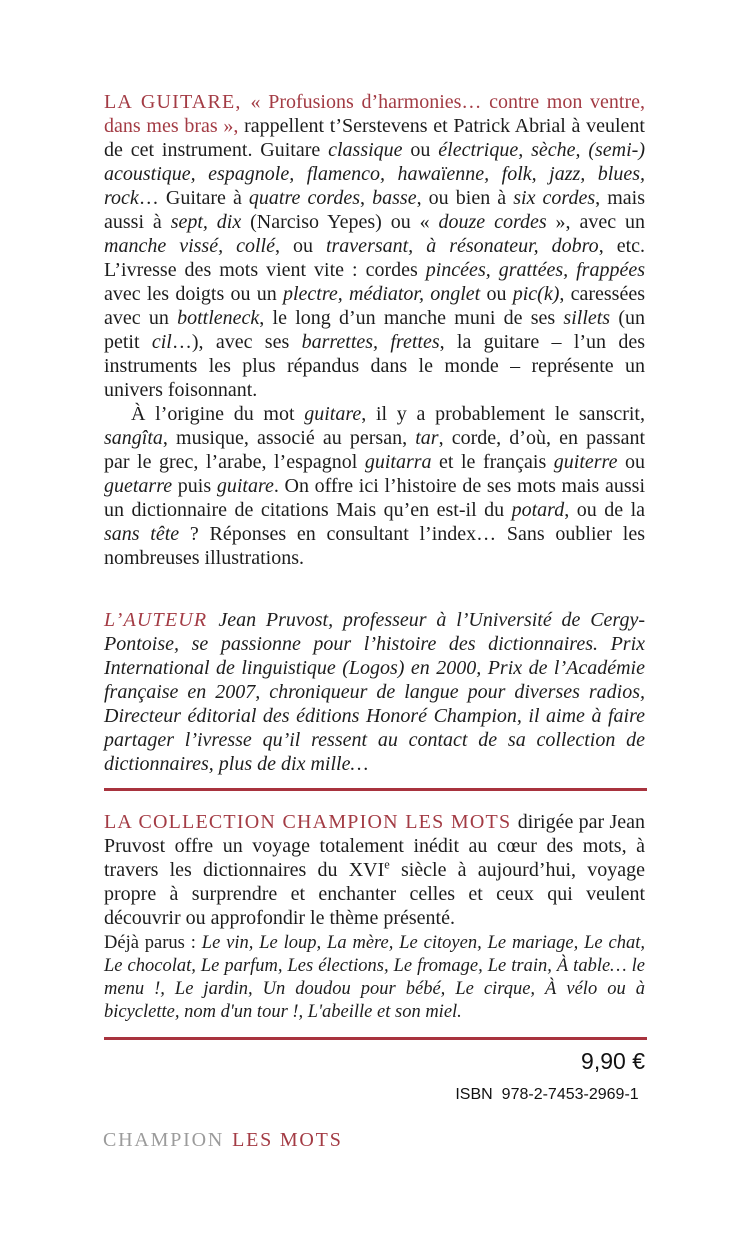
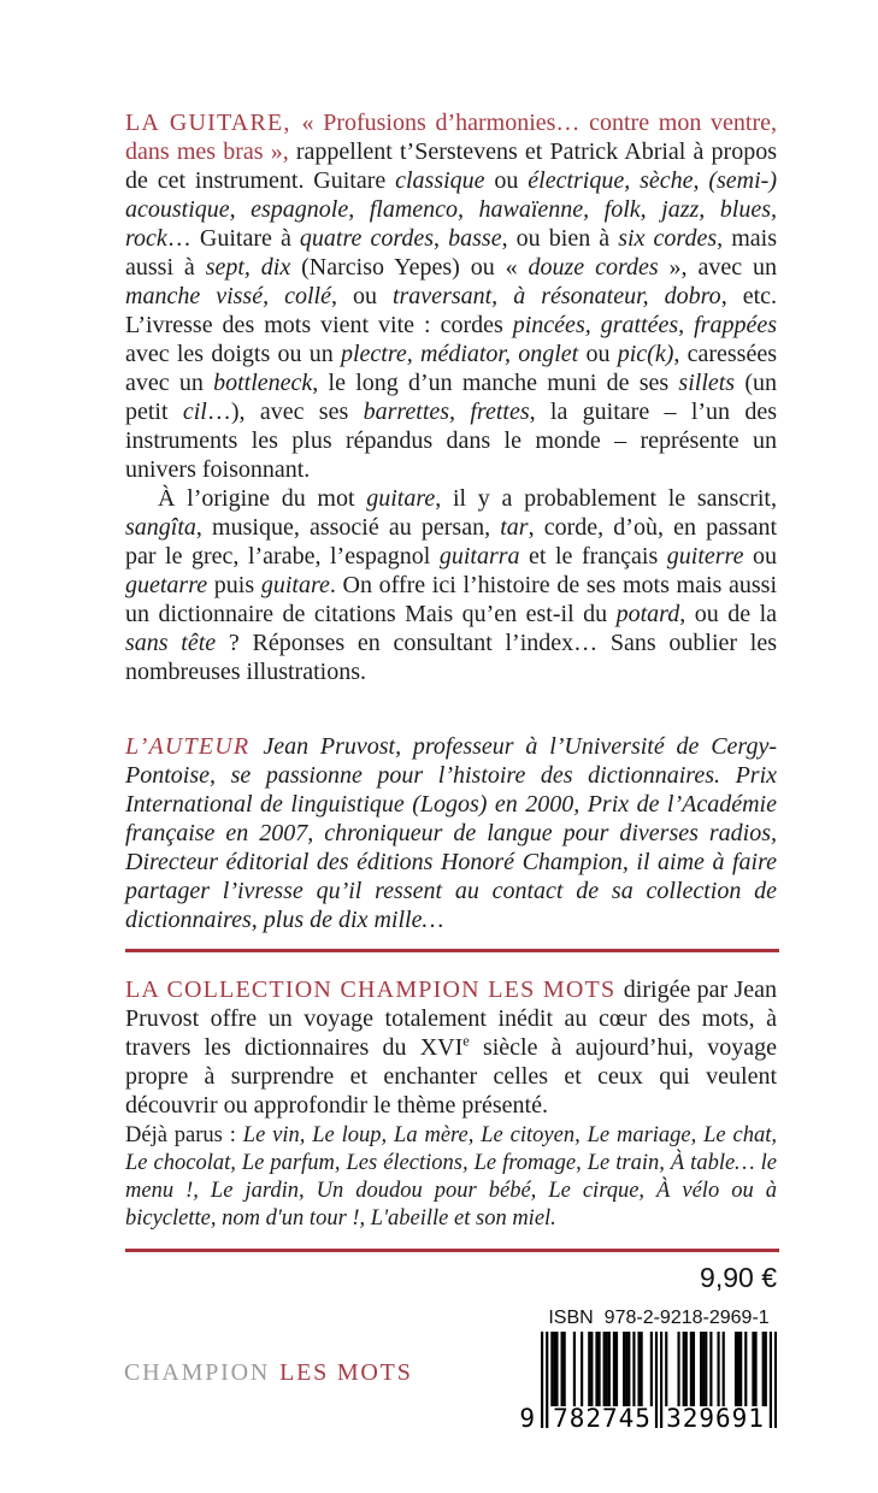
- LA GUITARE, « Profusions d’harmonies… contre mon ventre, dans mes bras », rappellent t’Serstevens et Patrick Abrial à veulent de cet instrument. Guitare classique ou électrique, sèche, (semi-) acoustique, espagnole, flamenco, hawaïenne, folk, jazz, blues, rock… Guitare à quatre cordes, basse, ou bien à six cordes, mais aussi à sept, dix (Narciso Yepes) ou « douze cordes », avec un manche vissé, collé, ou traversant, à résonateur, dobro, etc. L’ivresse des mots vient vite : cordes pincées, grattées, frappées avec les doigts ou un plectre, médiator, onglet ou pic(k), caressées avec un bottleneck, le long d’un manche muni de ses sillets (un petit cil…), avec ses barrettes, frettes, la guitare – l’un des instruments les plus répandus dans le monde – représente un univers foisonnant.
+ LA GUITARE, « Profusions d’harmonies… contre mon ventre, dans mes bras », rappellent t’Serstevens et Patrick Abrial à propos de cet instrument. Guitare classique ou électrique, sèche, (semi-) acoustique, espagnole, flamenco, hawaïenne, folk, jazz, blues, rock… Guitare à quatre cordes, basse, ou bien à six cordes, mais aussi à sept, dix (Narciso Yepes) ou « douze cordes », avec un manche vissé, collé, ou traversant, à résonateur, dobro, etc. L’ivresse des mots vient vite : cordes pincées, grattées, frappées avec les doigts ou un plectre, médiator, onglet ou pic(k), caressées avec un bottleneck, le long d’un manche muni de ses sillets (un petit cil…), avec ses barrettes, frettes, la guitare – l’un des instruments les plus répandus dans le monde – représente un univers foisonnant.
  À l’origine du mot guitare, il y a probablement le sanscrit, sangîta, musique, associé au persan, tar, corde, d’où, en passant par le grec, l’arabe, l’espagnol guitarra et le français guiterre ou guetarre puis guitare. On offre ici l’histoire de ses mots mais aussi un dictionnaire de citations Mais qu’en est-il du potard, ou de la sans tête ? Réponses en consultant l’index… Sans oublier les nombreuses illustrations.
  L’AUTEUR Jean Pruvost, professeur à l’Université de Cergy-Pontoise, se passionne pour l’histoire des dictionnaires. Prix International de linguistique (Logos) en 2000, Prix de l’Académie française en 2007, chroniqueur de langue pour diverses radios, Directeur éditorial des éditions Honoré Champion, il aime à faire partager l’ivresse qu’il ressent au contact de sa collection de dictionnaires, plus de dix mille…
  LA COLLECTION CHAMPION LES MOTS dirigée par Jean Pruvost offre un voyage totalement inédit au cœur des mots, à travers les dictionnaires du XVIe siècle à aujourd’hui, voyage propre à surprendre et enchanter celles et ceux qui veulent découvrir ou approfondir le thème présenté.
  Déjà parus : Le vin, Le loup, La mère, Le citoyen, Le mariage, Le chat, Le chocolat, Le parfum, Les élections, Le fromage, Le train, À table… le menu !, Le jardin, Un doudou pour bébé, Le cirque, À vélo ou à bicyclette, nom d'un tour !, L'abeille et son miel.
  9,90 €
- ISBN 978-2-7453-2969-1
+ ISBN 978-2-9218-2969-1
+ 9
+ 782745
+ 329691
  CHAMPION LES MOTS
